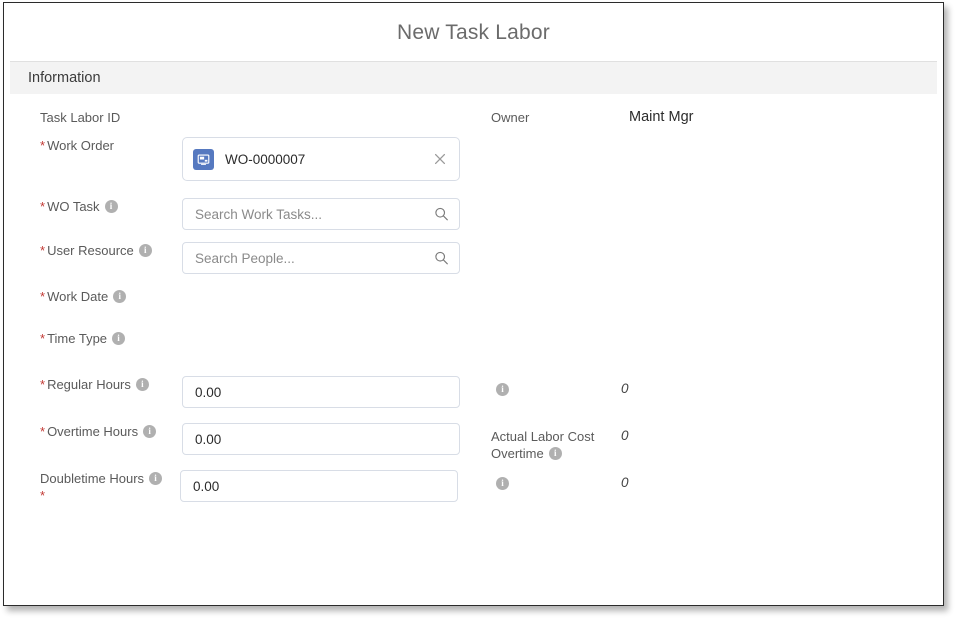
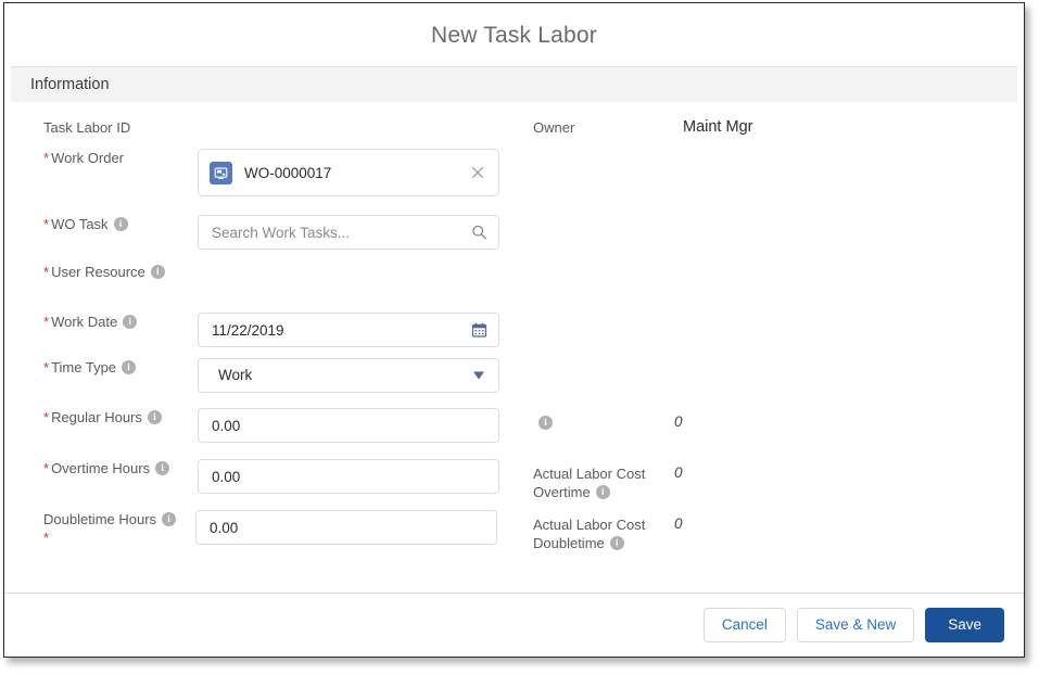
  New Task Labor
  Information
  Task Labor ID
  * Work Order
- WO-0000007
+ WO-0000017
  * WO Task
  Search Work Tasks...
  * User Resource
- Search People...
  * Work Date
+ 11/22/2019
  * Time Type
+ Work
  * Regular Hours
  0.00
  * Overtime Hours
  0.00
  Doubletime Hours
  *
  0.00
  Owner
  Maint Mgr
  0
  Actual Labor Cost Overtime
  0
+ Actual Labor Cost Doubletime
  0
+ Cancel
+ Save & New
+ Save
